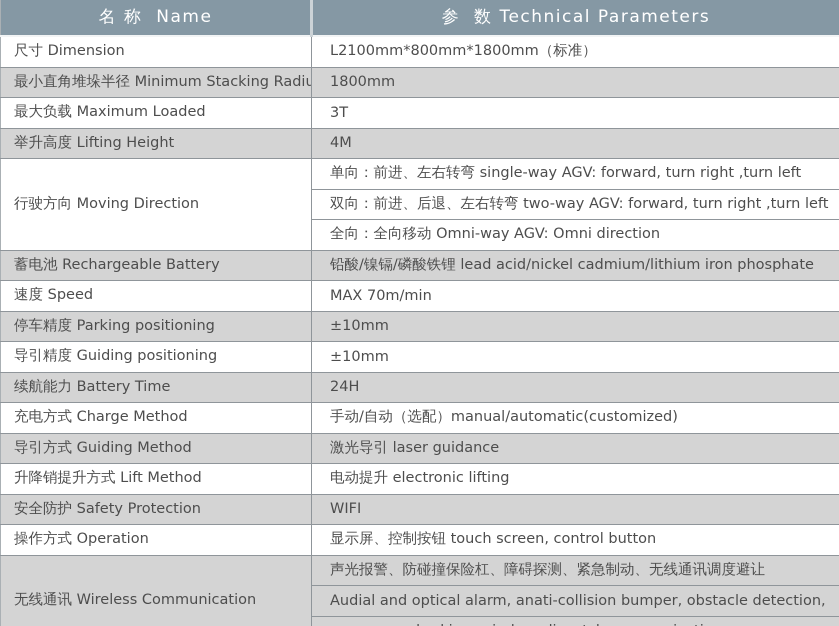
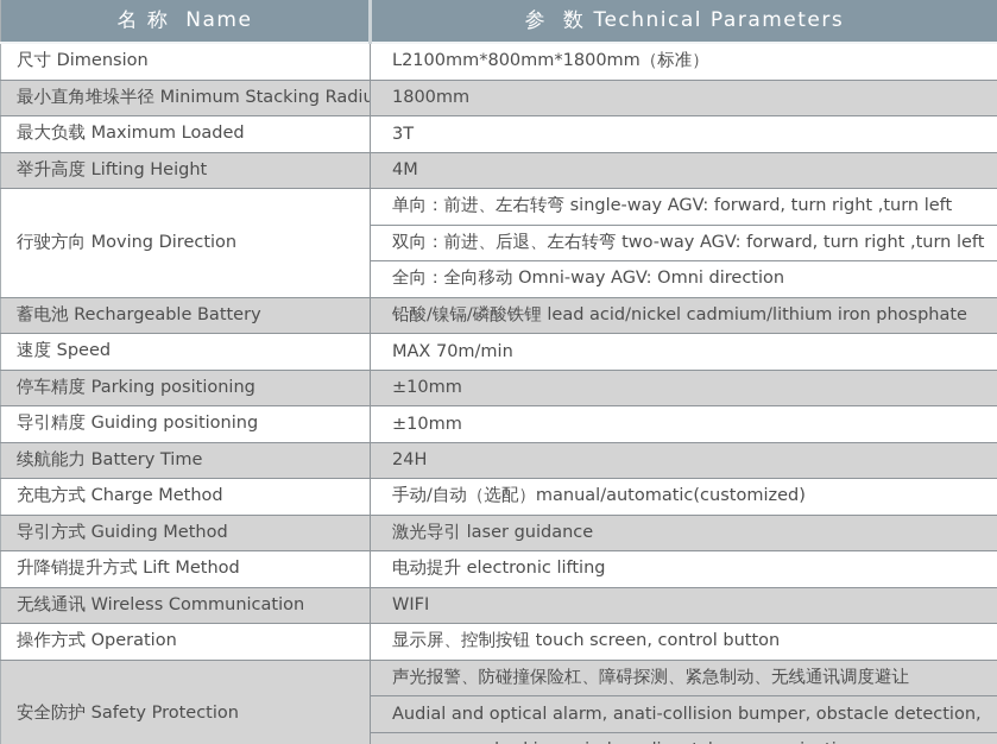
  名 称 Name	参 数 Technical Parameters
  尺寸 Dimension	L2100mm*800mm*1800mm（标准）
  最小直角堆垛半径 Minimum Stacking Radiu	1800mm
  最大负载 Maximum Loaded	3T
  举升高度 Lifting Height	4M
  行驶方向 Moving Direction	单向：前进、左右转弯 single-way AGV: forward, turn right ,turn left
  双向：前进、后退、左右转弯 two-way AGV: forward, turn right ,turn left
  全向：全向移动 Omni-way AGV: Omni direction
  蓄电池 Rechargeable Battery	铅酸/镍镉/磷酸铁锂 lead acid/nickel cadmium/lithium iron phosphate
  速度 Speed	MAX 70m/min
  停车精度 Parking positioning	±10mm
  导引精度 Guiding positioning	±10mm
  续航能力 Battery Time	24H
  充电方式 Charge Method	手动/自动（选配）manual/automatic(customized)
  导引方式 Guiding Method	激光导引 laser guidance
  升降销提升方式 Lift Method	电动提升 electronic lifting
- 安全防护 Safety Protection	WIFI
+ 无线通讯 Wireless Communication	WIFI
  操作方式 Operation	显示屏、控制按钮 touch screen, control button
- 无线通讯 Wireless Communication	声光报警、防碰撞保险杠、障碍探测、紧急制动、无线通讯调度避让
+ 安全防护 Safety Protection	声光报警、防碰撞保险杠、障碍探测、紧急制动、无线通讯调度避让
  Audial and optical alarm, anati-collision bumper, obstacle detection,
